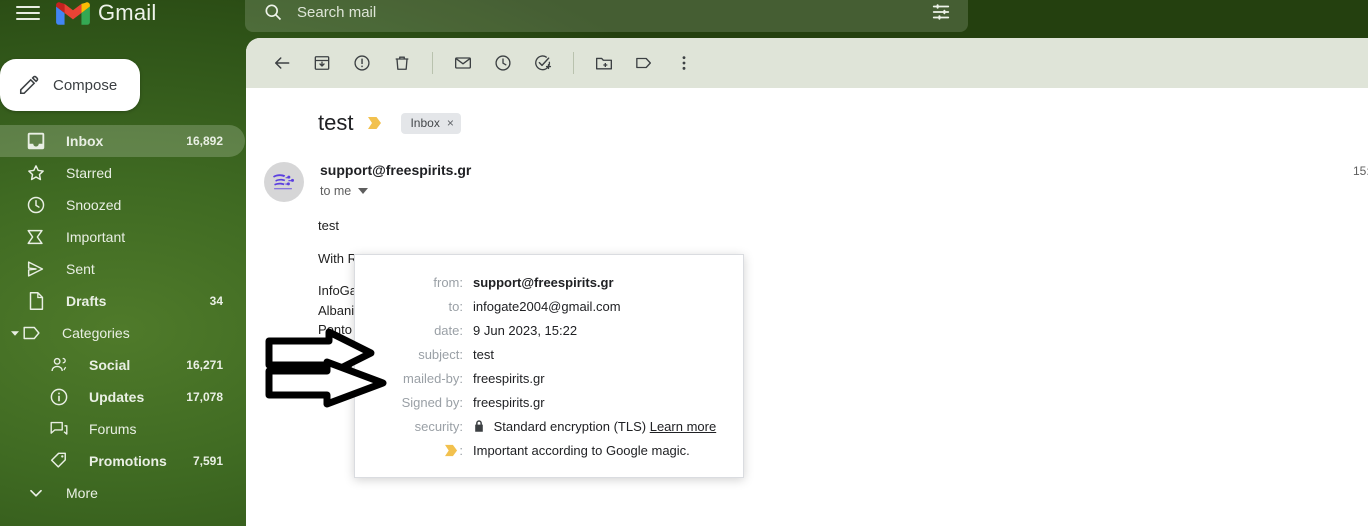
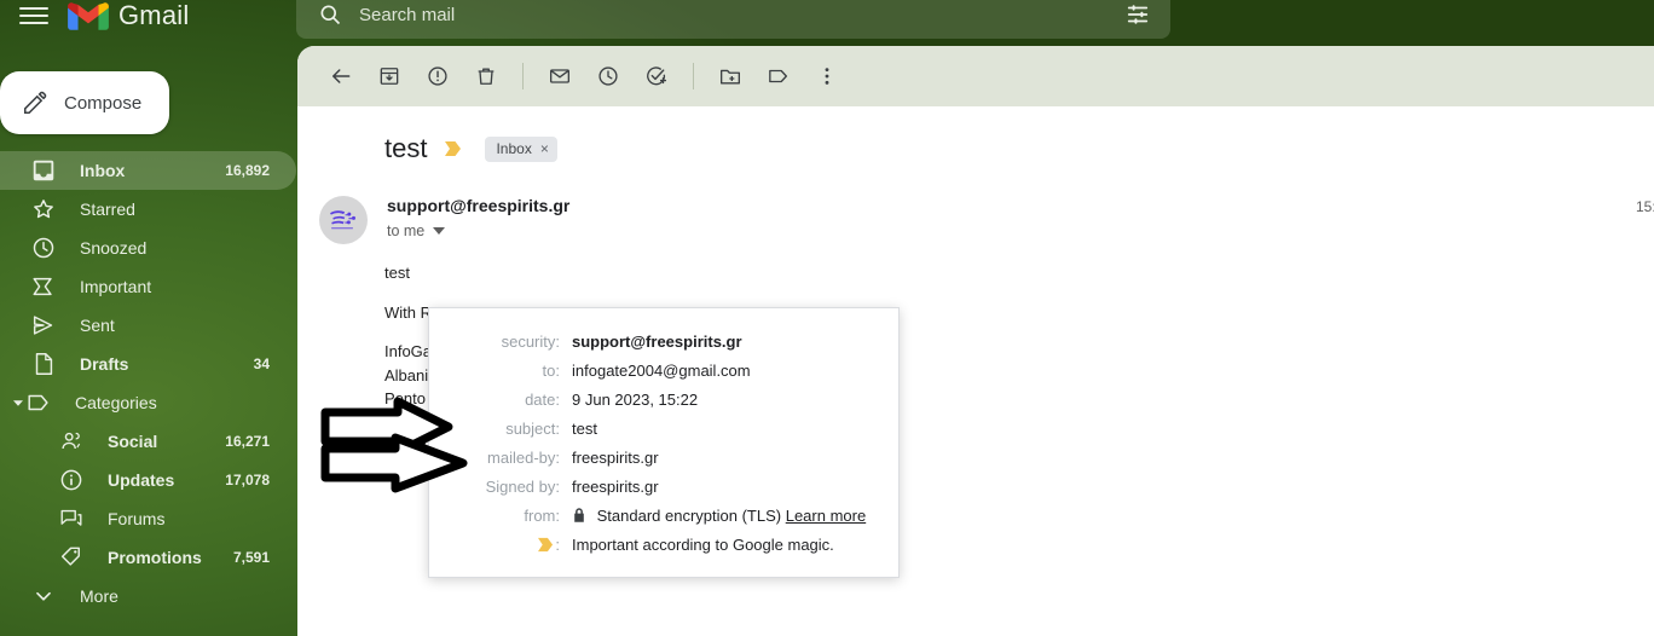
  Gmail
  Search mail
  Compose
  Inbox
  16,892
  Starred
  Snoozed
  Important
  Sent
  Drafts
  34
  Categories
  Social
  16,271
  Updates
  17,078
  Forums
  Promotions
  7,591
  More
  test
  Inbox
  ×
  support@freespirits.gr
  to me
  test
  With R
  InfoG
  Albani
  Pnto
- from:	support@freespirits.gr
+ security:	support@freespirits.gr
  to:	infogate2004@gmail.com
  date:	9 Jun 2023, 15:22
  subject:	test
  mailed-by:	freespirits.gr
  Signed by:	freespirits.gr
- security:	Standard encryption (TLS) Learn more
+ from:	Standard encryption (TLS) Learn more
  :	Important according to Google magic.
